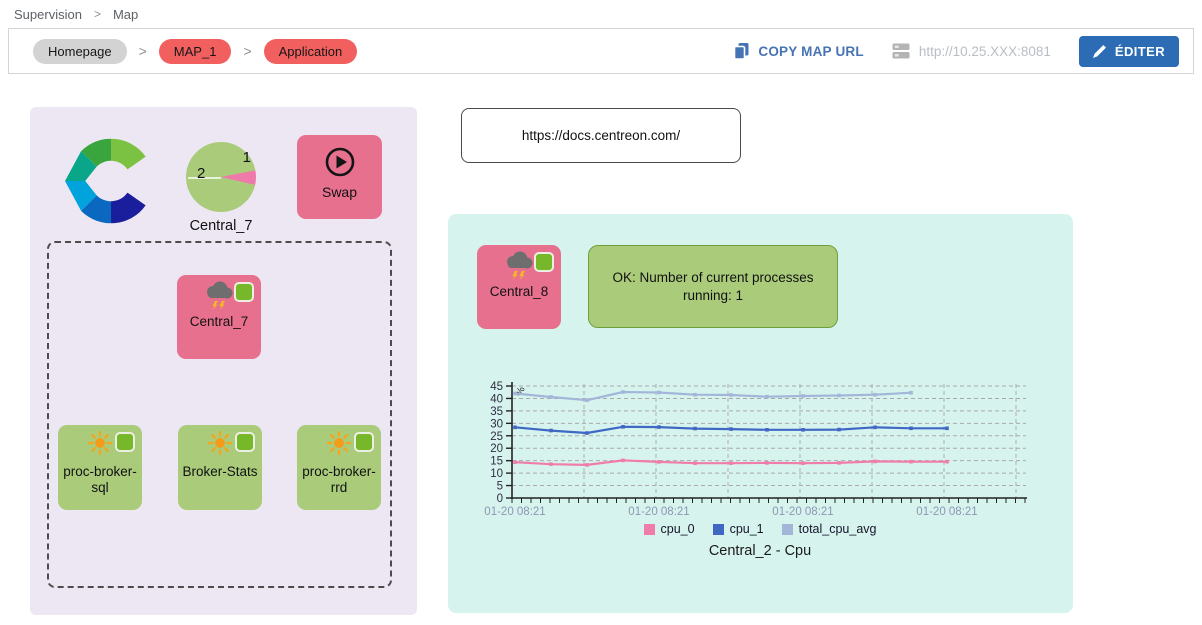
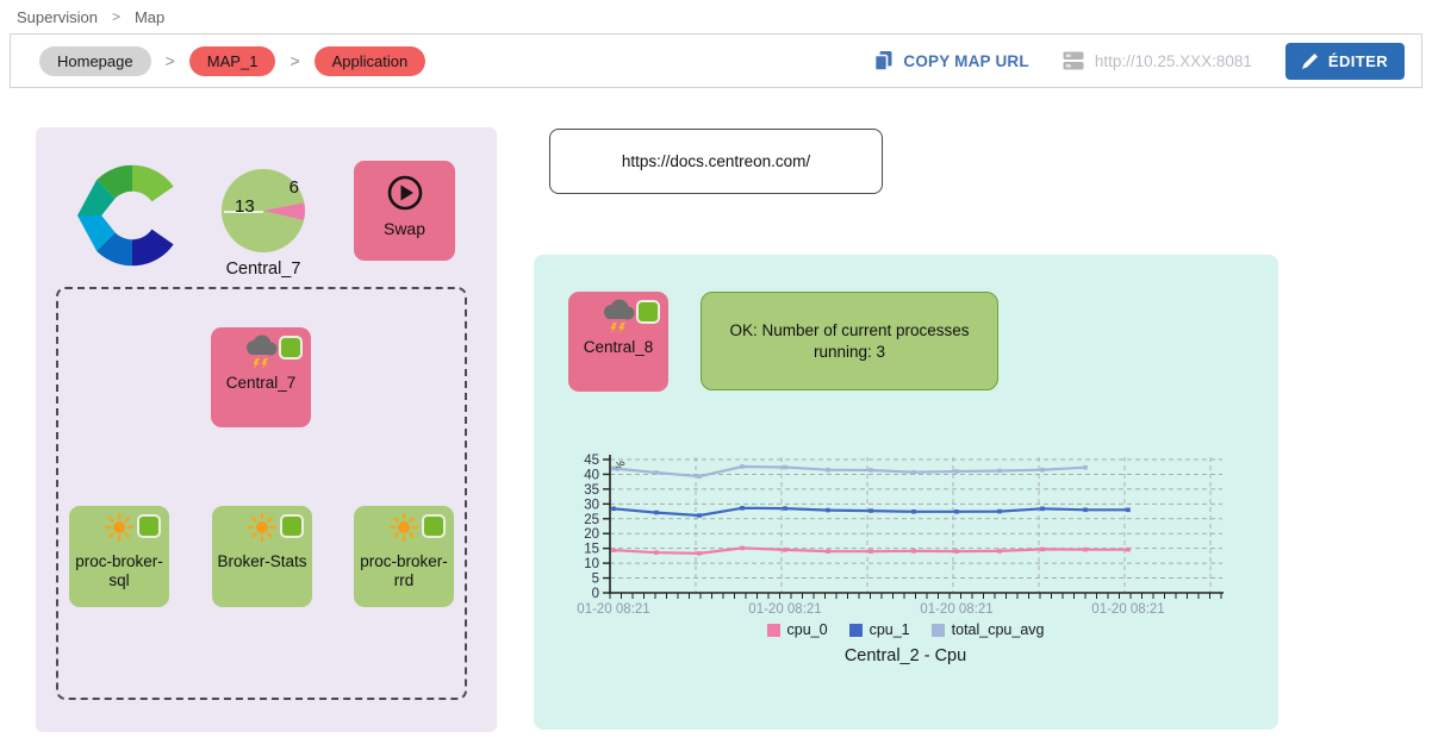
  Supervision
  >
  Map
  Homepage
  >
  MAP_1
  >
  Application
  COPY MAP URL
  http://10.25.XXX:8081
  ÉDITER
- 2
+ 13
- 1
+ 6
  Central_7
  Swap
  Central_7
  proc-broker-sql
  Broker-Stats
  proc-broker-rrd
  https://docs.centreon.com/
  Central_8
- OK: Number of current processes running: 1
+ OK: Number of current processes running: 3
  0
  5
  10
  15
  20
  25
  30
  35
  40
  45
  01-20 08:21
  01-20 08:21
  01-20 08:21
  01-20 08:21
  cpu_0
  cpu_1
  total_cpu_avg
  Central_2 - Cpu
